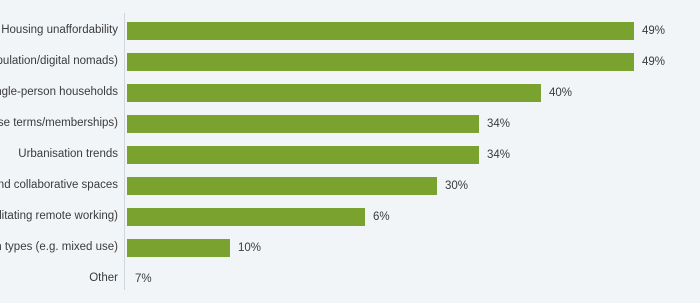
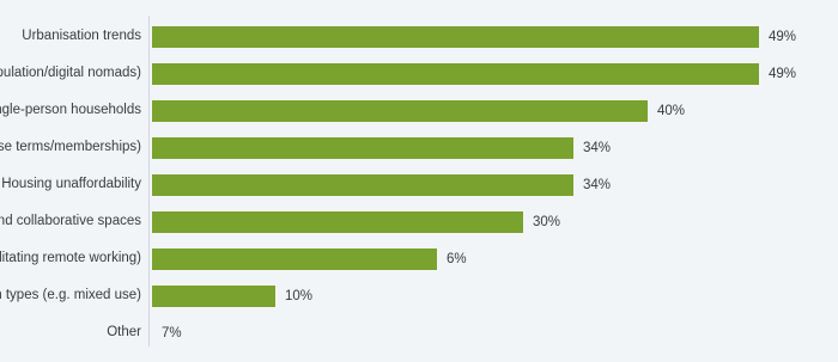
- Housing unaffordability
+ Urbanisation trends
  49%
  ulation/digital nomads)
  49%
  gle-person households
  40%
  se terms/memberships)
  34%
- Urbanisation trends
+ Housing unaffordability
  34%
  nd collaborative spaces
  30%
  litating remote working)
  6%
  types (e.g. mixed use)
  10%
  Other
  7%
